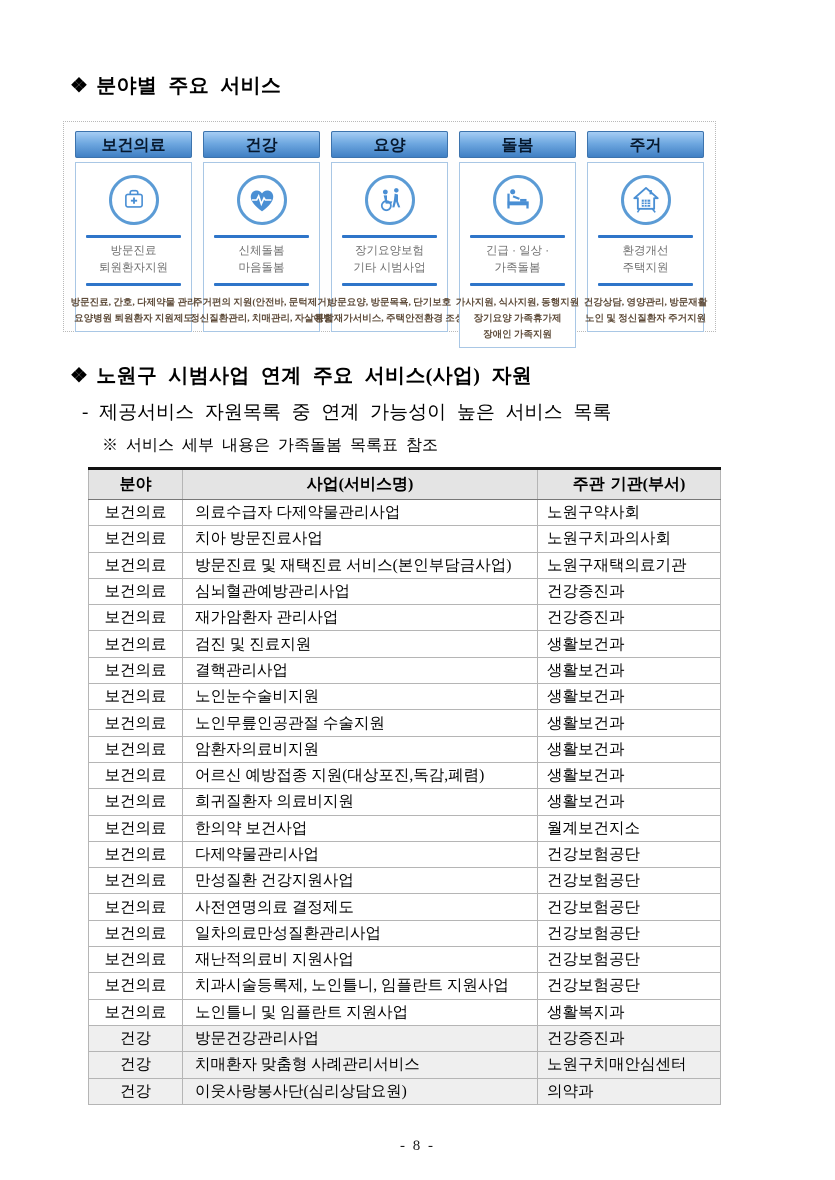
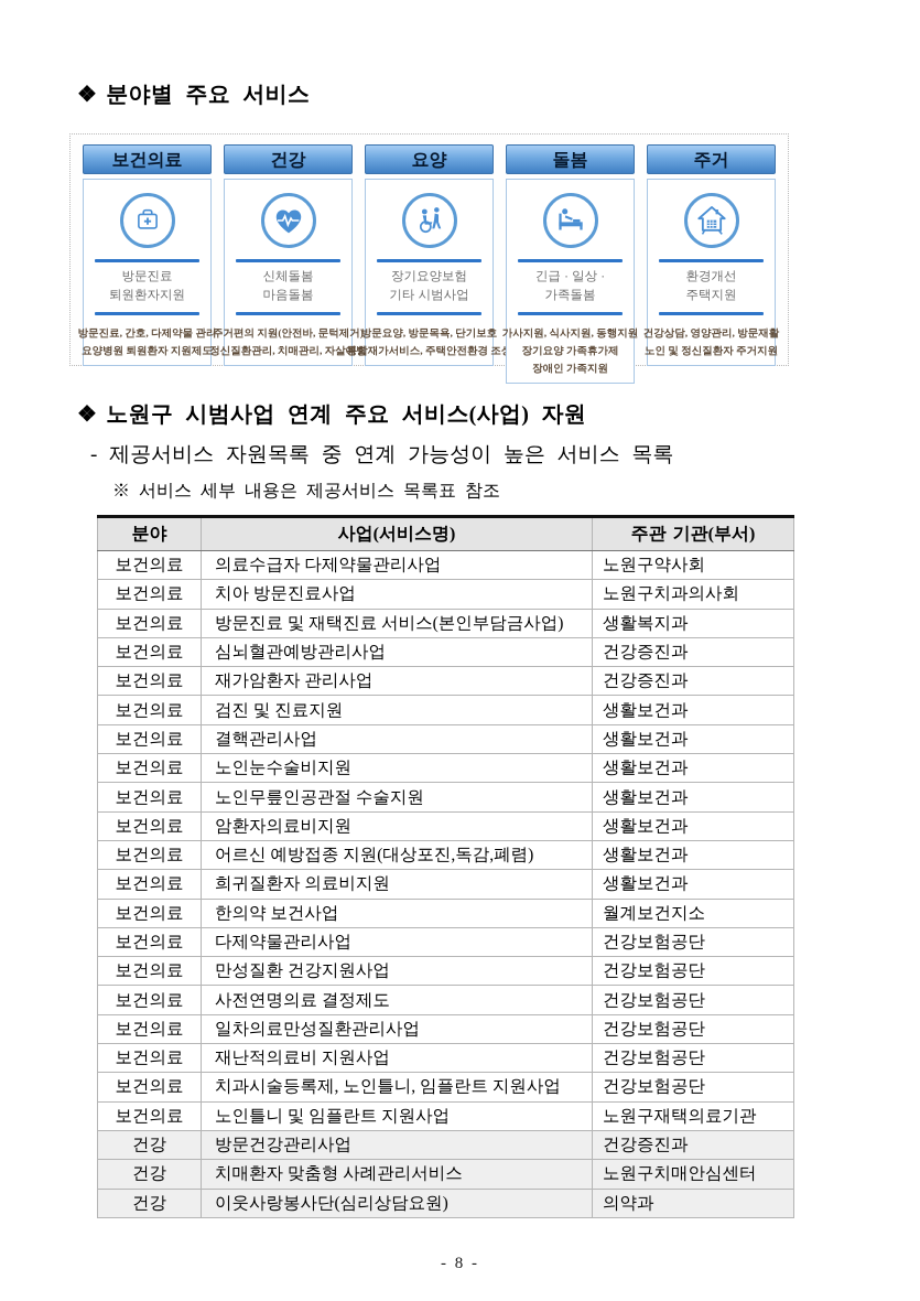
  ❖ 분야별 주요 서비스
  보건의료
  방문진료
  퇴원환자지원
  방문진료, 간호, 다제약물 관리
  요양병원 퇴원환자 지원제도
  건강
  신체돌봄
  마음돌봄
  주거편의 지원(안전바, 문턱제거)
  정신질환관리, 치매관리, 자살예방
  요양
  장기요양보험
  기타 시범사업
  방문요양, 방문목욕, 단기보호
  통합재가서비스, 주택안전환경 조
  돌봄
  긴급 · 일상 ·
  가족돌봄
  가사지원, 식사지원, 동행지원
  장기요양 가족휴가제
  장애인 가족지원
  주거
  환경개선
  주택지원
  건강상담, 영양관리, 방문재활
  노인 및 정신질환자 주거지원
  ❖ 노원구 시범사업 연계 주요 서비스(사업) 자원
  - 제공서비스 자원목록 중 연계 가능성이 높은 서비스 목록
- ※ 서비스 세부 내용은 가족돌봄 목록표 참조
+ ※ 서비스 세부 내용은 제공서비스 목록표 참조
  분야	사업(서비스명)	주관 기관(부서)
  보건의료	의료수급자 다제약물관리사업	노원구약사회
  보건의료	치아 방문진료사업	노원구치과의사회
- 보건의료	방문진료 및 재택진료 서비스(본인부담금사업)	노원구재택의료기관
+ 보건의료	방문진료 및 재택진료 서비스(본인부담금사업)	생활복지과
  보건의료	심뇌혈관예방관리사업	건강증진과
  보건의료	재가암환자 관리사업	건강증진과
  보건의료	검진 및 진료지원	생활보건과
  보건의료	결핵관리사업	생활보건과
  보건의료	노인눈수술비지원	생활보건과
  보건의료	노인무릎인공관절 수술지원	생활보건과
  보건의료	암환자의료비지원	생활보건과
  보건의료	어르신 예방접종 지원(대상포진,독감,폐렴)	생활보건과
  보건의료	희귀질환자 의료비지원	생활보건과
  보건의료	한의약 보건사업	월계보건지소
  보건의료	다제약물관리사업	건강보험공단
  보건의료	만성질환 건강지원사업	건강보험공단
  보건의료	사전연명의료 결정제도	건강보험공단
  보건의료	일차의료만성질환관리사업	건강보험공단
  보건의료	재난적의료비 지원사업	건강보험공단
  보건의료	치과시술등록제, 노인틀니, 임플란트 지원사업	건강보험공단
- 보건의료	노인틀니 및 임플란트 지원사업	생활복지과
+ 보건의료	노인틀니 및 임플란트 지원사업	노원구재택의료기관
  건강	방문건강관리사업	건강증진과
  건강	치매환자 맞춤형 사례관리서비스	노원구치매안심센터
  건강	이웃사랑봉사단(심리상담요원)	의약과
  - 8 -
